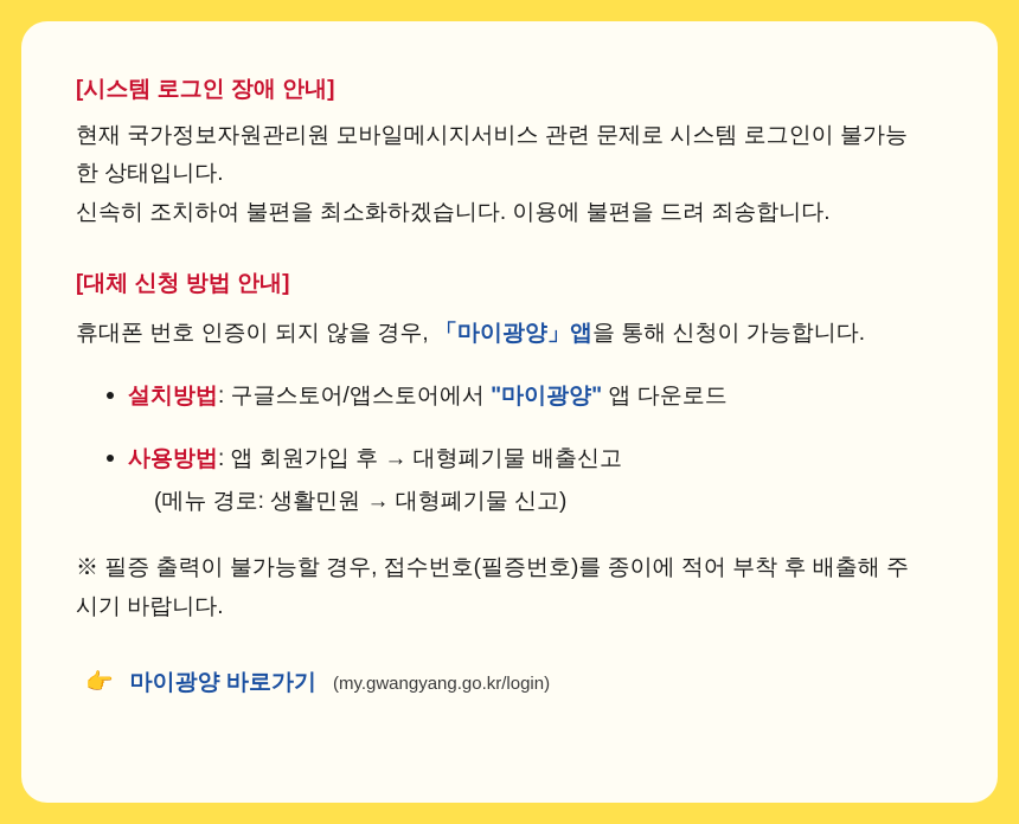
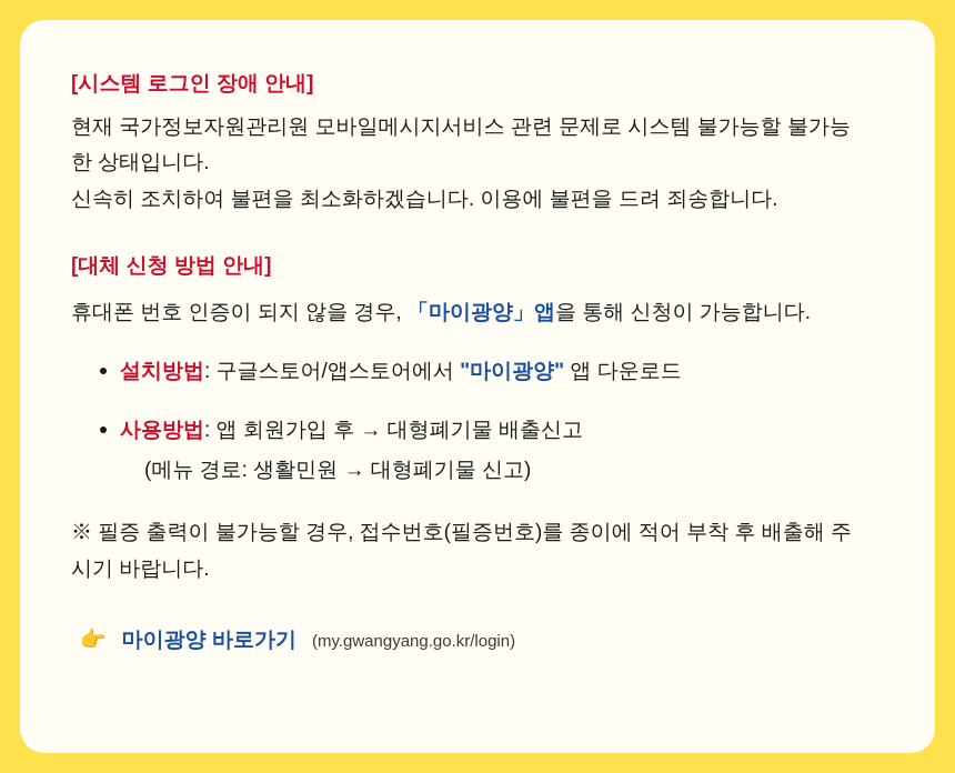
  [시스템 로그인 장애 안내]
- 현재 국가정보자원관리원 모바일메시지서비스 관련 문제로 시스템 로그인이 불가능
+ 현재 국가정보자원관리원 모바일메시지서비스 관련 문제로 시스템 불가능할 불가능
  한 상태입니다.
  신속히 조치하여 불편을 최소화하겠습니다. 이용에 불편을 드려 죄송합니다.
  [대체 신청 방법 안내]
  휴대폰 번호 인증이 되지 않을 경우, 「마이광양」앱을 통해 신청이 가능합니다.
  설치방법: 구글스토어/앱스토어에서 "마이광양" 앱 다운로드
  사용방법: 앱 회원가입 후 → 대형폐기물 배출신고
  (메뉴 경로: 생활민원 → 대형폐기물 신고)
  ※ 필증 출력이 불가능할 경우, 접수번호(필증번호)를 종이에 적어 부착 후 배출해 주
  시기 바랍니다.
  👉
  마이광양 바로가기
  (my.gwangyang.go.kr/login)
